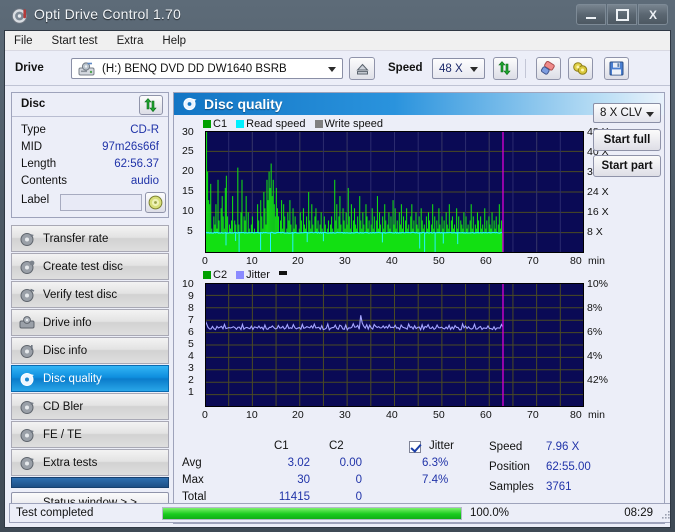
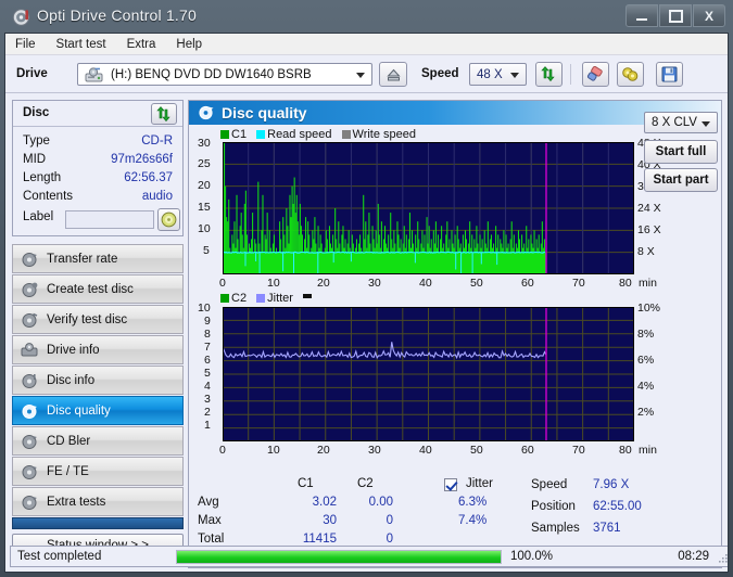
  Opti Drive Control 1.70
  X
  File
  Start test
  Extra
  Help
  Drive
  (H:) BENQ DVD DD DW1640 BSRB
  Speed
  48 X
  Disc
  Type
  CD-R
  MID
  97m26s66f
  Length
  62:56.37
  Contents
  audio
  Label
  Transfer rate
  Create test disc
  Verify test disc
  Drive info
  Disc info
  Disc quality
  CD Bler
  FE / TE
  Extra tests
  Disc quality
  C1 Read speed Write speed
  30
  25
  20
  15
  10
  5
  40 X
  24 X
  16 X
  8 X
  0
  10
  20
  30
  40
  50
  60
  70
  80
  min
  C2 Jitter
  10
  9
  8
  7
  6
  5
  4
  3
  2
  1
  10%
  8%
  6%
  4%
- 42%
+ 2%
  0
  10
  20
  30
  40
  50
  60
  70
  80
  min
  C1
  C2
  Jitter
  Avg
  3.02
  0.00
  6.3%
  Max
  30
  0
  7.4%
  Total
  11415
  0
  Speed
  7.96 X
  Position
  62:55.00
  Samples
  3761
  8 X CLV
  Start full
  Start part
  Test completed
  100.0%
  08:29
